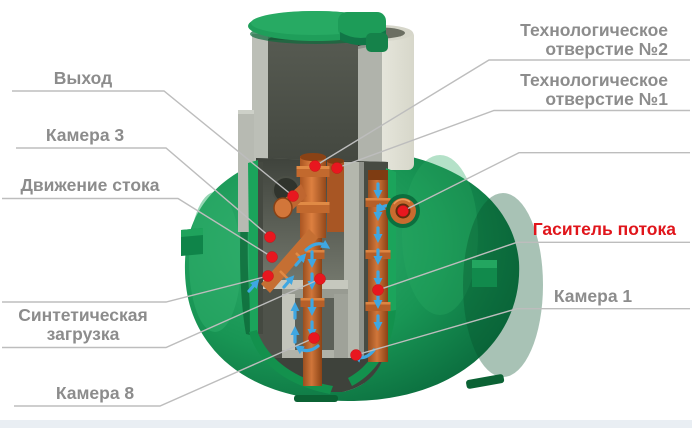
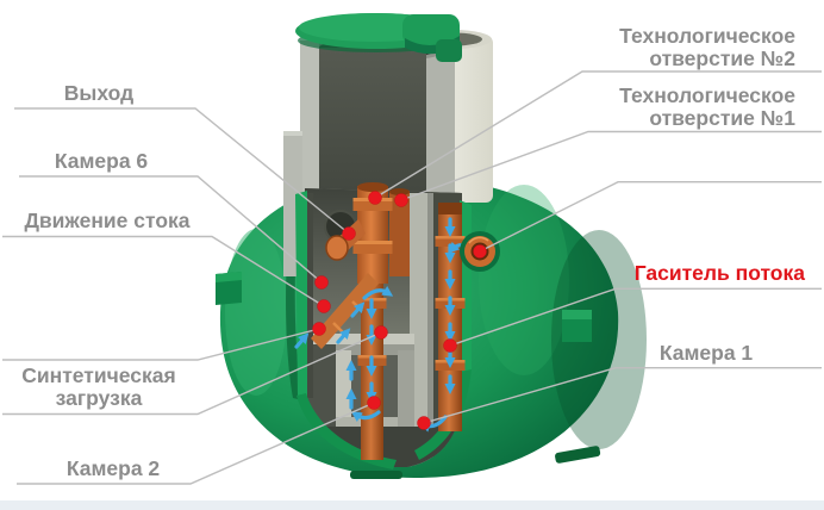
  Выход
- Камера 3
+ Камера 6
  Движение стока
  Синтетическая
  загрузка
- Камера 8
+ Камера 2
  Технологическое
  отверстие №2
  Технологическое
  отверстие №1
  Гаситель потока
  Камера 1
